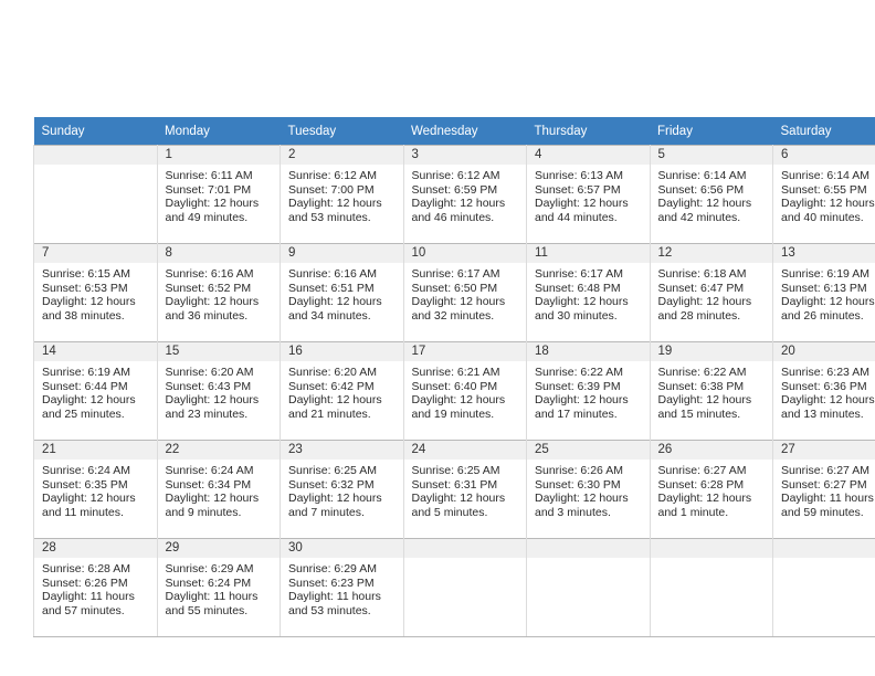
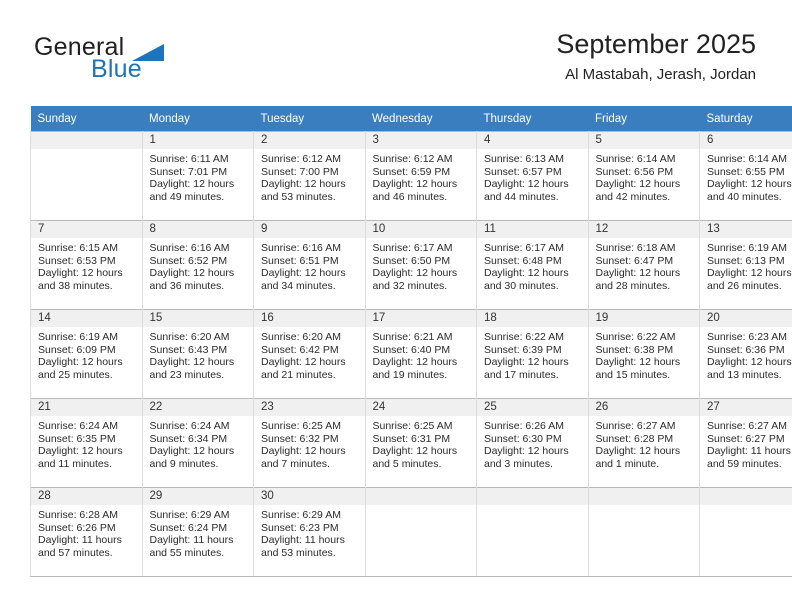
+ General
+ Blue
+ September 2025
+ Al Mastabah, Jerash, Jordan
  Sunday	Monday	Tuesday	Wednesday	Thursday	Friday	Saturday
  	1Sunrise: 6:11 AMSunset: 7:01 PMDaylight: 12 hours and 49 minutes.	2Sunrise: 6:12 AMSunset: 7:00 PMDaylight: 12 hours and 53 minutes.	3Sunrise: 6:12 AMSunset: 6:59 PMDaylight: 12 hours and 46 minutes.	4Sunrise: 6:13 AMSunset: 6:57 PMDaylight: 12 hours and 44 minutes.	5Sunrise: 6:14 AMSunset: 6:56 PMDaylight: 12 hours and 42 minutes.	6Sunrise: 6:14 AMSunset: 6:55 PMDaylight: 12 hours and 40 minutes.
  7Sunrise: 6:15 AMSunset: 6:53 PMDaylight: 12 hours and 38 minutes.	8Sunrise: 6:16 AMSunset: 6:52 PMDaylight: 12 hours and 36 minutes.	9Sunrise: 6:16 AMSunset: 6:51 PMDaylight: 12 hours and 34 minutes.	10Sunrise: 6:17 AMSunset: 6:50 PMDaylight: 12 hours and 32 minutes.	11Sunrise: 6:17 AMSunset: 6:48 PMDaylight: 12 hours and 30 minutes.	12Sunrise: 6:18 AMSunset: 6:47 PMDaylight: 12 hours and 28 minutes.	13Sunrise: 6:19 AMSunset: 6:13 PMDaylight: 12 hours and 26 minutes.
- 14Sunrise: 6:19 AMSunset: 6:44 PMDaylight: 12 hours and 25 minutes.	15Sunrise: 6:20 AMSunset: 6:43 PMDaylight: 12 hours and 23 minutes.	16Sunrise: 6:20 AMSunset: 6:42 PMDaylight: 12 hours and 21 minutes.	17Sunrise: 6:21 AMSunset: 6:40 PMDaylight: 12 hours and 19 minutes.	18Sunrise: 6:22 AMSunset: 6:39 PMDaylight: 12 hours and 17 minutes.	19Sunrise: 6:22 AMSunset: 6:38 PMDaylight: 12 hours and 15 minutes.	20Sunrise: 6:23 AMSunset: 6:36 PMDaylight: 12 hours and 13 minutes.
+ 14Sunrise: 6:19 AMSunset: 6:09 PMDaylight: 12 hours and 25 minutes.	15Sunrise: 6:20 AMSunset: 6:43 PMDaylight: 12 hours and 23 minutes.	16Sunrise: 6:20 AMSunset: 6:42 PMDaylight: 12 hours and 21 minutes.	17Sunrise: 6:21 AMSunset: 6:40 PMDaylight: 12 hours and 19 minutes.	18Sunrise: 6:22 AMSunset: 6:39 PMDaylight: 12 hours and 17 minutes.	19Sunrise: 6:22 AMSunset: 6:38 PMDaylight: 12 hours and 15 minutes.	20Sunrise: 6:23 AMSunset: 6:36 PMDaylight: 12 hours and 13 minutes.
  21Sunrise: 6:24 AMSunset: 6:35 PMDaylight: 12 hours and 11 minutes.	22Sunrise: 6:24 AMSunset: 6:34 PMDaylight: 12 hours and 9 minutes.	23Sunrise: 6:25 AMSunset: 6:32 PMDaylight: 12 hours and 7 minutes.	24Sunrise: 6:25 AMSunset: 6:31 PMDaylight: 12 hours and 5 minutes.	25Sunrise: 6:26 AMSunset: 6:30 PMDaylight: 12 hours and 3 minutes.	26Sunrise: 6:27 AMSunset: 6:28 PMDaylight: 12 hours and 1 minute.	27Sunrise: 6:27 AMSunset: 6:27 PMDaylight: 11 hours and 59 minutes.
  28Sunrise: 6:28 AMSunset: 6:26 PMDaylight: 11 hours and 57 minutes.	29Sunrise: 6:29 AMSunset: 6:24 PMDaylight: 11 hours and 55 minutes.	30Sunrise: 6:29 AMSunset: 6:23 PMDaylight: 11 hours and 53 minutes.
